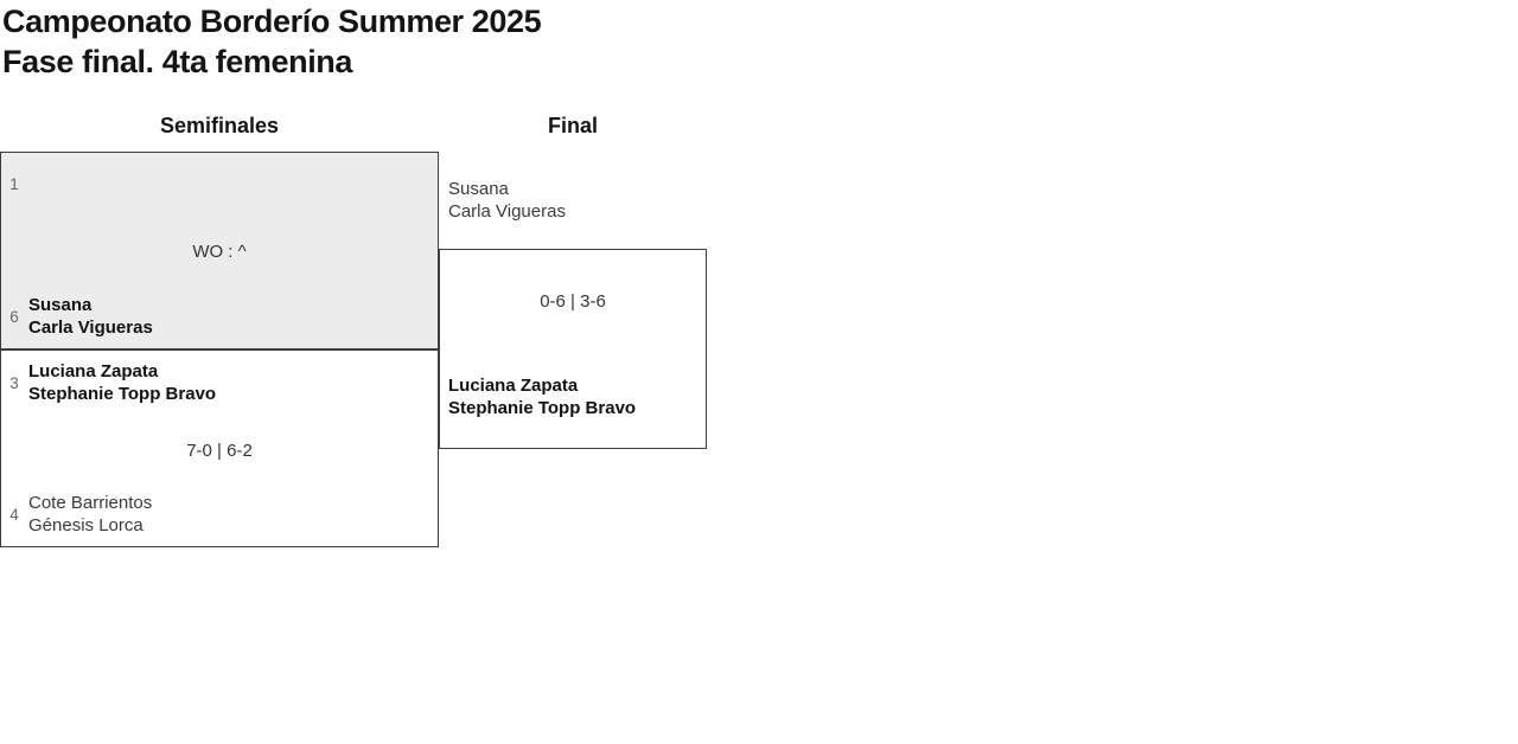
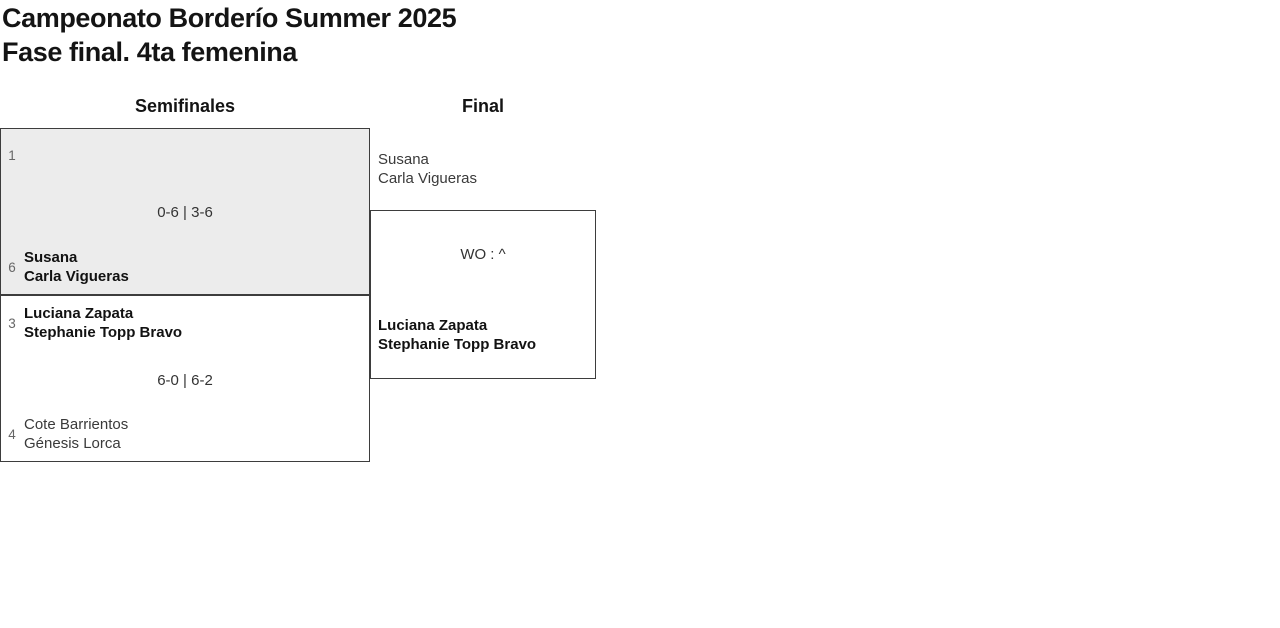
  Campeonato Borderío Summer 2025
  Fase final. 4ta femenina
  Semifinales
  Final
  1
- WO : ^
+ 0-6 | 3-6
  6
  Susana
  Carla Vigueras
  3
  Luciana Zapata
  Stephanie Topp Bravo
- 7-0 | 6-2
+ 6-0 | 6-2
  4
  Cote Barrientos
  Génesis Lorca
  Susana
  Carla Vigueras
- 0-6 | 3-6
+ WO : ^
  Luciana Zapata
  Stephanie Topp Bravo
